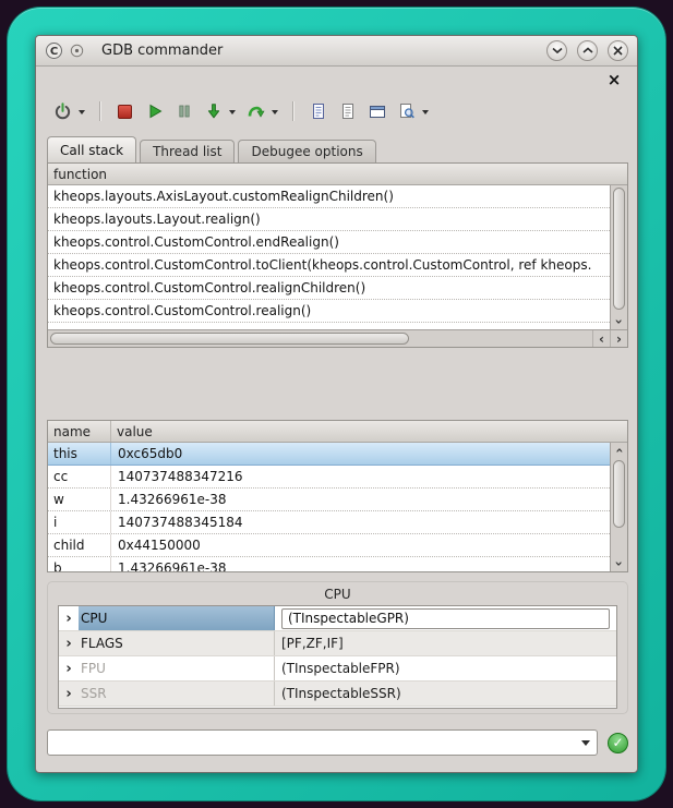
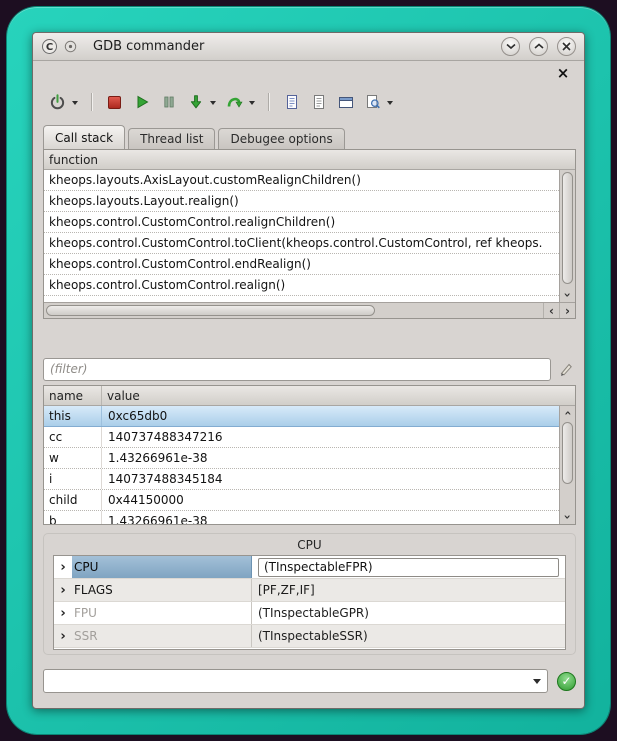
  C
  GDB commander
  ×
  Call stack
  Thread list
  Debugee options
  function
  kheops.layouts.AxisLayout.customRealignChildren()
  kheops.layouts.Layout.realign()
- kheops.control.CustomControl.endRealign()
+ kheops.control.CustomControl.realignChildren()
  kheops.control.CustomControl.toClient(kheops.control.CustomControl, ref kheops.
- kheops.control.CustomControl.realignChildren()
+ kheops.control.CustomControl.endRealign()
  kheops.control.CustomControl.realign()
  ‹
  ›
+ (filter)
  name
  value
  this
  0xc65db0
  cc
  140737488347216
  w
  1.43266961e-38
  i
  140737488345184
  child
  0x44150000
  b
  1.43266961e-38
  CPU
  ›
  CPU
- (TInspectableGPR)
+ (TInspectableFPR)
  ›
  FLAGS
  [PF,ZF,IF]
  ›
  FPU
- (TInspectableFPR)
+ (TInspectableGPR)
  ›
  SSR
  (TInspectableSSR)
  ✓
